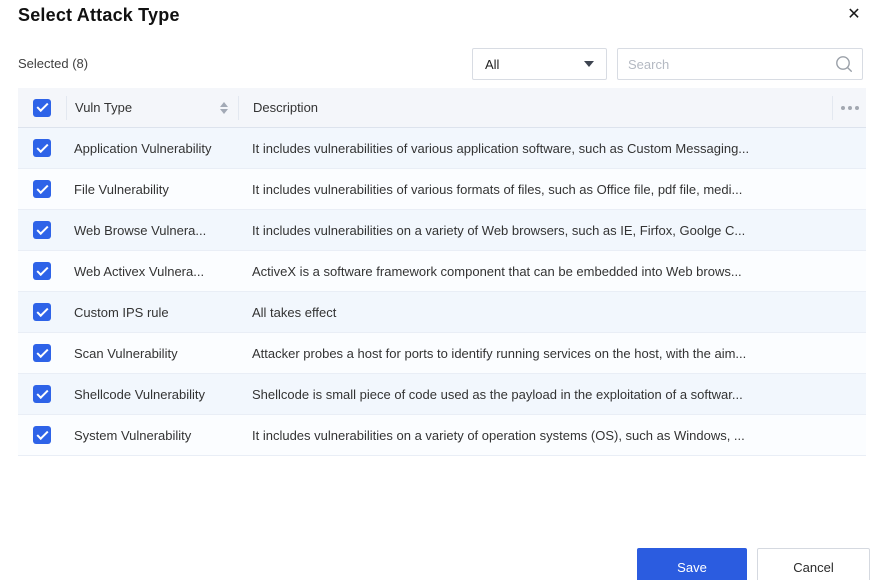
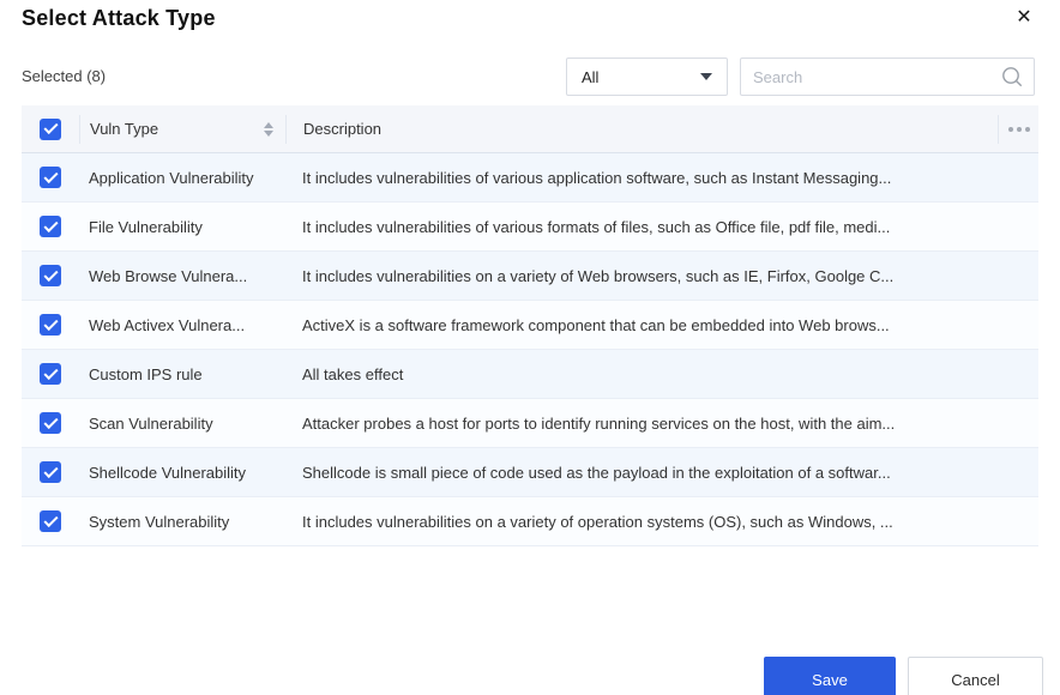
  Select Attack Type
  ✕
  Selected (8)
  All
  Search
  Vuln Type
  Description
  Application Vulnerability
- It includes vulnerabilities of various application software, such as Custom Messaging...
+ It includes vulnerabilities of various application software, such as Instant Messaging...
  File Vulnerability
  It includes vulnerabilities of various formats of files, such as Office file, pdf file, medi...
  Web Browse Vulnera...
  It includes vulnerabilities on a variety of Web browsers, such as IE, Firfox, Goolge C...
  Web Activex Vulnera...
  ActiveX is a software framework component that can be embedded into Web brows...
  Custom IPS rule
  All takes effect
  Scan Vulnerability
  Attacker probes a host for ports to identify running services on the host, with the aim...
  Shellcode Vulnerability
  Shellcode is small piece of code used as the payload in the exploitation of a softwar...
  System Vulnerability
  It includes vulnerabilities on a variety of operation systems (OS), such as Windows, ...
  Save
  Cancel
